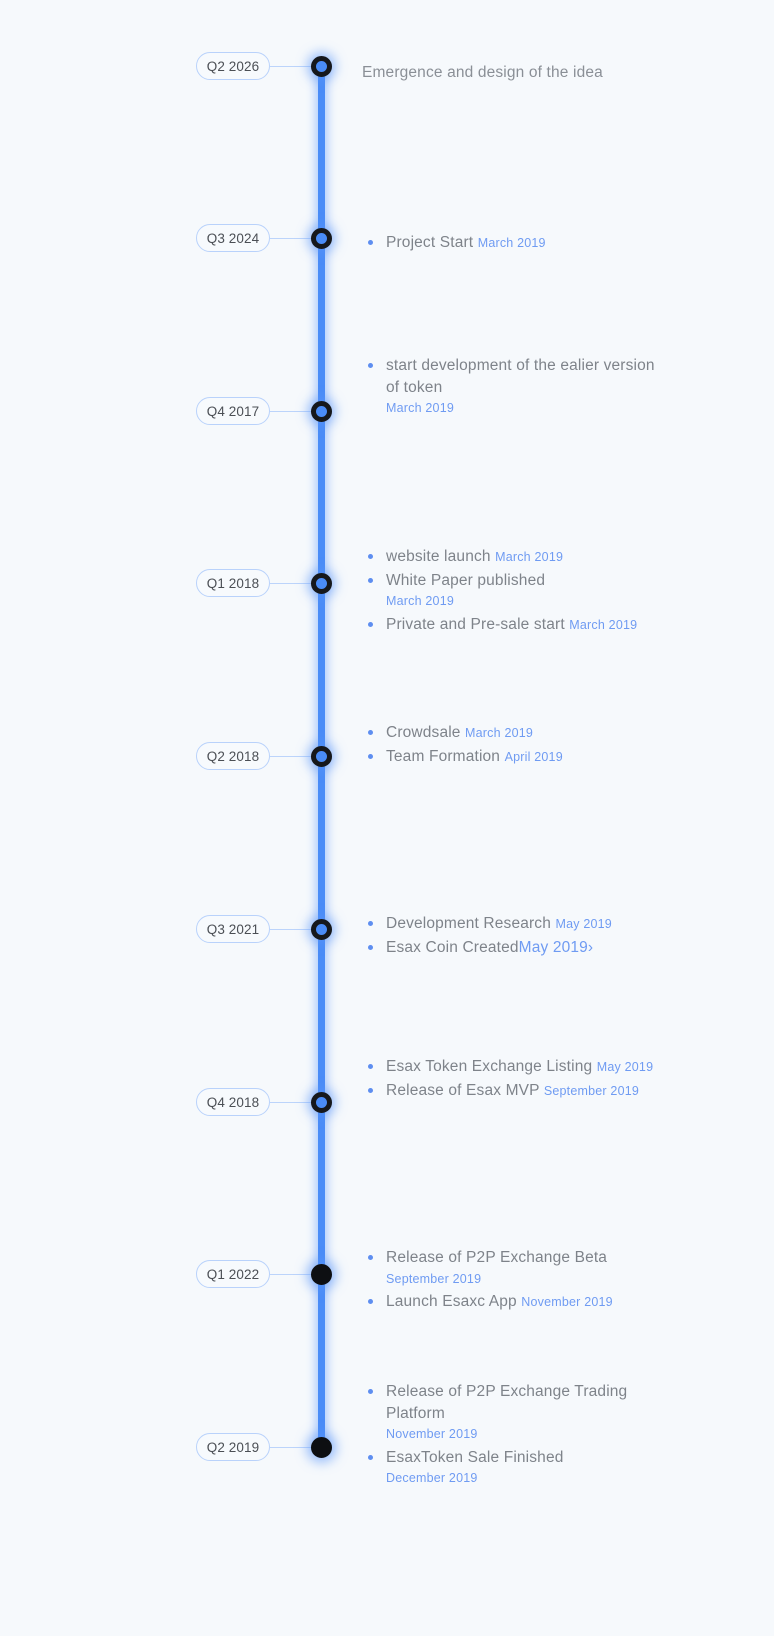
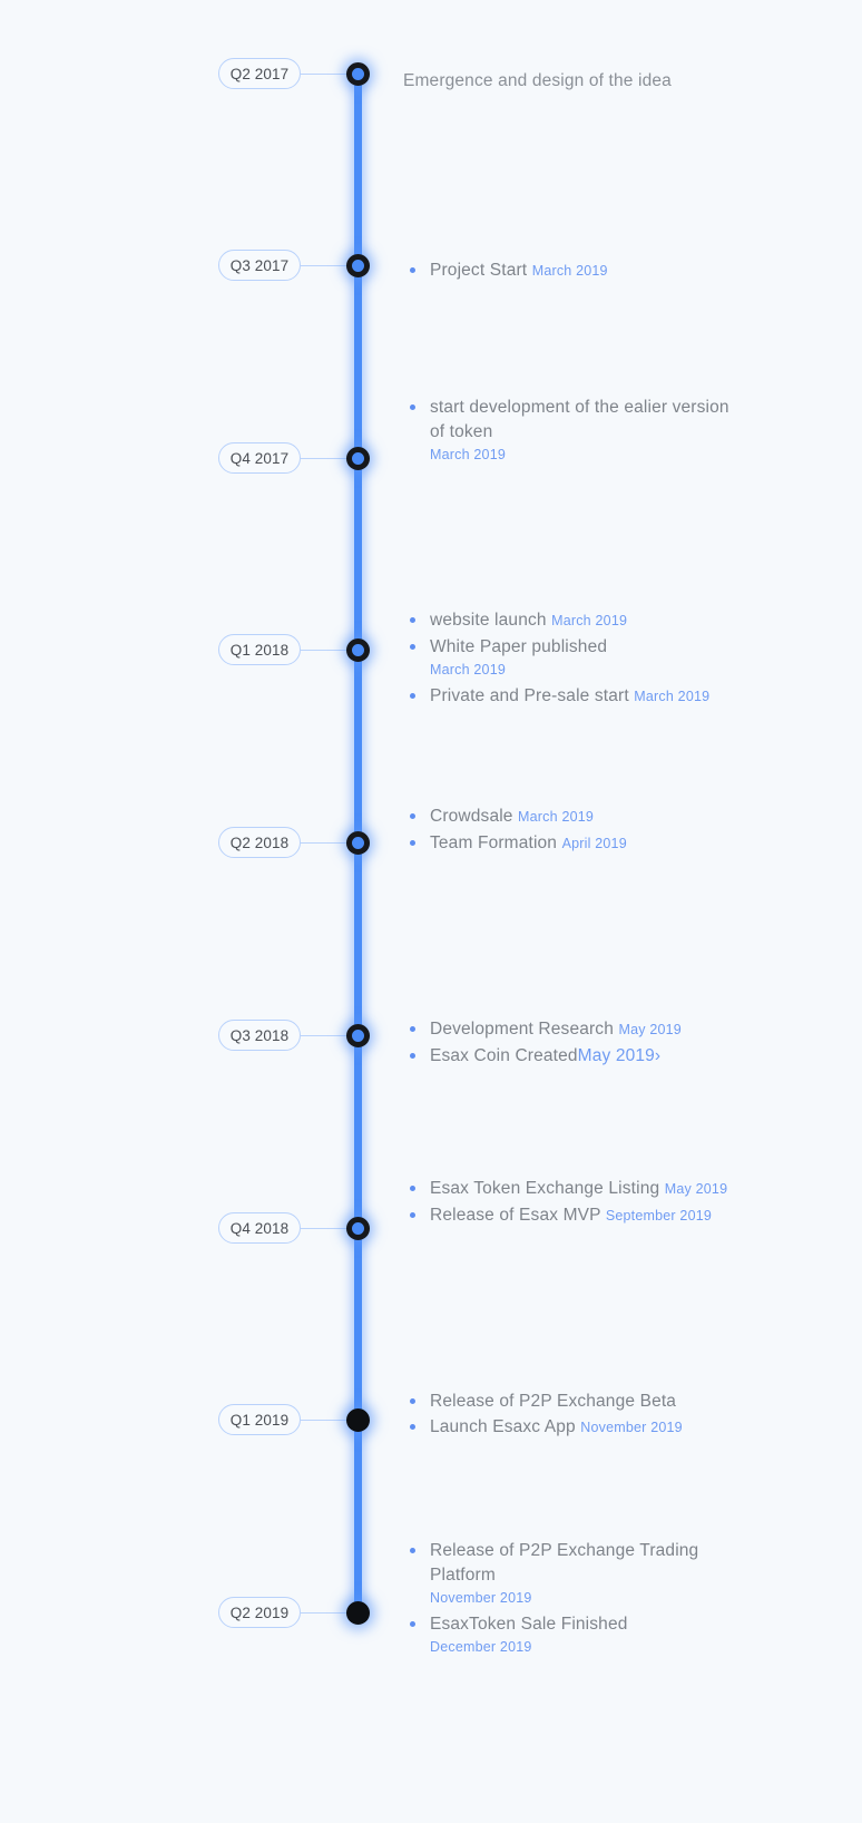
- Q2 2026
+ Q2 2017
  Emergence and design of the idea
- Q3 2024
+ Q3 2017
  Project Start March 2019
  Q4 2017
  start development of the ealier version of token
  March 2019
  Q1 2018
  website launch March 2019
  White Paper published
  March 2019
  Private and Pre-sale start March 2019
  Q2 2018
  Crowdsale March 2019
  Team Formation April 2019
- Q3 2021
+ Q3 2018
  Development Research May 2019
  Esax Coin CreatedMay 2019›
  Q4 2018
  Esax Token Exchange Listing May 2019
  Release of Esax MVP September 2019
- Q1 2022
+ Q1 2019
  Release of P2P Exchange Beta
- September 2019
  Launch Esaxc App November 2019
  Q2 2019
  Release of P2P Exchange Trading Platform
  November 2019
  EsaxToken Sale Finished
  December 2019
